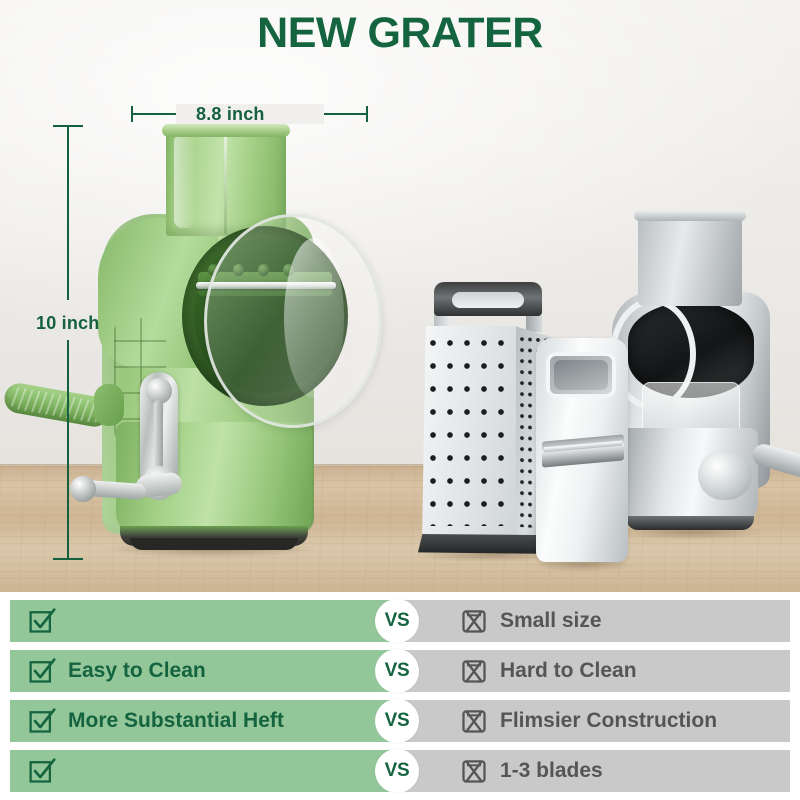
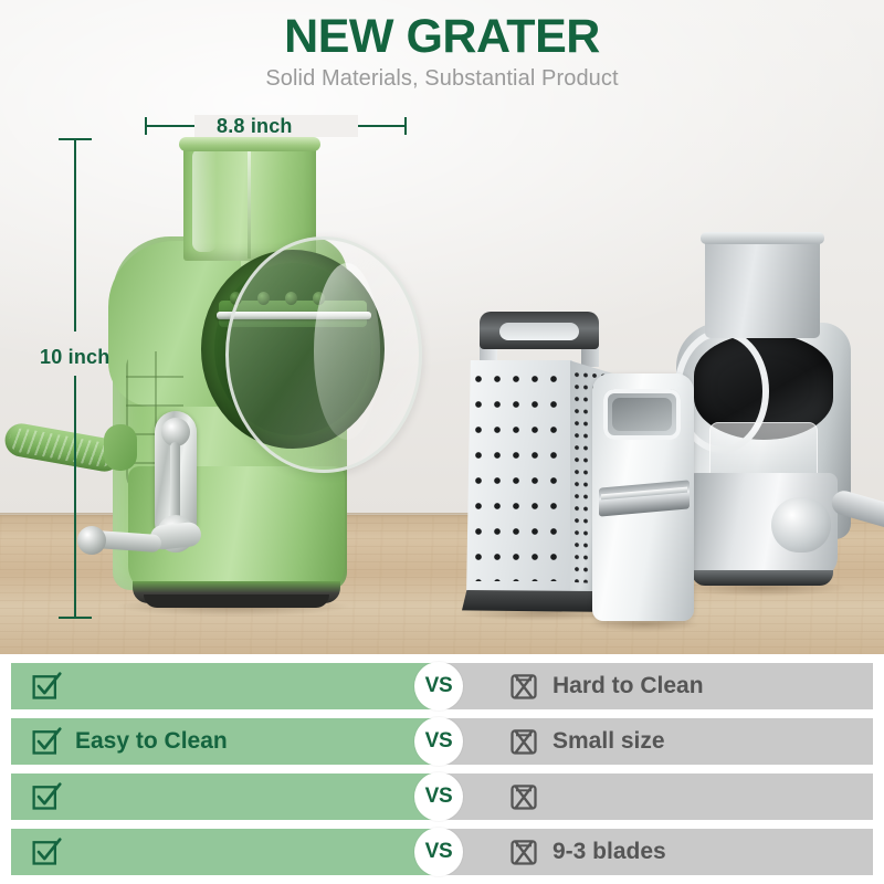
  8.8 inch
  10 inch
  NEW GRATER
+ Solid Materials, Substantial Product
- Small size
+ Hard to Clean
  VS
  Easy to Clean
- Hard to Clean
+ Small size
  VS
- More Substantial Heft
- Flimsier Construction
  VS
- 1-3 blades
+ 9-3 blades
  VS
